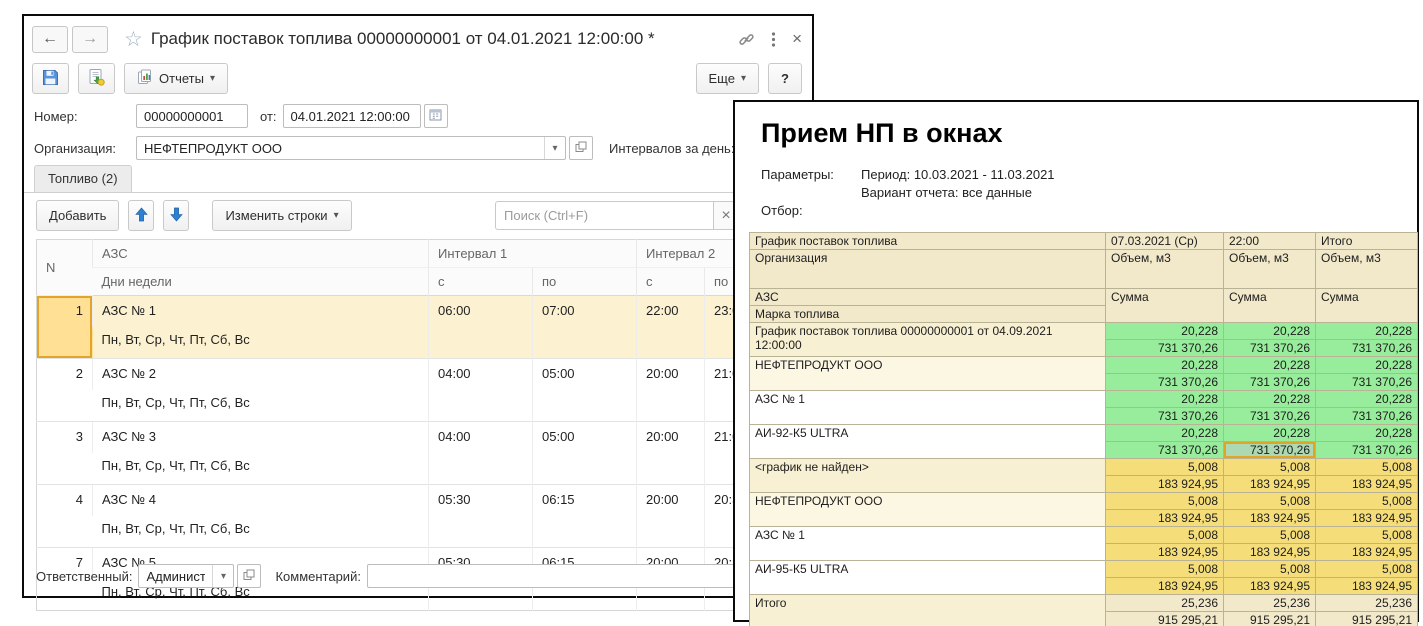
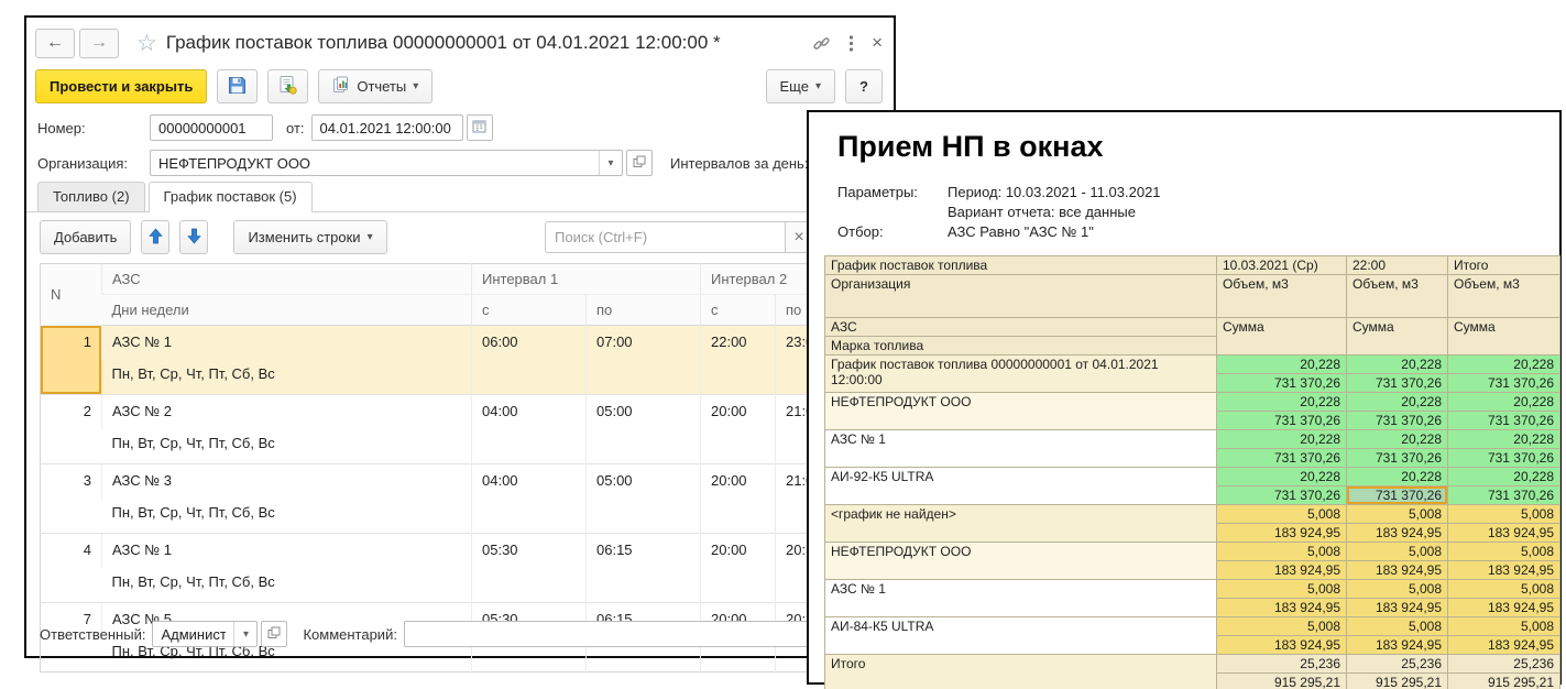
  ←
  →
  ☆
  График поставок топлива 00000000001 от 04.01.2021 12:00:00 *
  ×
+ Провести и закрыть
  Отчеты
  ▾
  Еще
  ▾
  ?
  Номер:
  00000000001
  от:
  04.01.2021 12:00:00
  Организация:
  НЕФТЕПРОДУКТ ООО
  ▾
  Интервалов за день
  Топливо (2)
+ График поставок (5)
  Добавить
  Изменить строки
  ▾
  Поиск (Ctrl+F)
  ×
  N	АЗС	Интервал 1	Интервал 2
  Дни недели	с	по	с	по
  1	АЗС № 1	06:00	07:00	22:00	23:
  Пн, Вт, Ср, Чт, Пт, Сб, Вс
  2	АЗС № 2	04:00	05:00	20:00	21:
  Пн, Вт, Ср, Чт, Пт, Сб, Вс
  3	АЗС № 3	04:00	05:00	20:00	21:
  Пн, Вт, Ср, Чт, Пт, Сб, Вс
- 4	АЗС № 4	05:30	06:15	20:00	20:
+ 4	АЗС № 1	05:30	06:15	20:00	20:
  Пн, Вт, Ср, Чт, Пт, Сб, Вс
  7	АЗС № 5	05:30	06:15	20:00	20:
  Пн, Вт, Ср, Чт, Пт, Сб, Вс
  Ответственный:
  Админист
  ▾
  Комментарий:
  Прием НП в окнах
  Параметры:
  Период: 10.03.2021 - 11.03.2021
  Вариант отчета: все данные
  Отбор:
+ АЗС Равно "АЗС № 1"
- График поставок топлива	07.03.2021 (Ср)	22:00	Итого
+ График поставок топлива	10.03.2021 (Ср)	22:00	Итого
  Организация	Объем, м3	Объем, м3	Объем, м3
  АЗС	Сумма	Сумма	Сумма
  Марка топлива
- График поставок топлива 00000000001 от 04.09.2021 12:00:00	20,228	20,228	20,228
+ График поставок топлива 00000000001 от 04.01.2021 12:00:00	20,228	20,228	20,228
  731 370,26	731 370,26	731 370,26
  НЕФТЕПРОДУКТ ООО	20,228	20,228	20,228
  731 370,26	731 370,26	731 370,26
  АЗС № 1	20,228	20,228	20,228
  731 370,26	731 370,26	731 370,26
  АИ-92-К5 ULTRA	20,228	20,228	20,228
  731 370,26	731 370,26	731 370,26
  <график не найден>	5,008	5,008	5,008
  183 924,95	183 924,95	183 924,95
  НЕФТЕПРОДУКТ ООО	5,008	5,008	5,008
  183 924,95	183 924,95	183 924,95
  АЗС № 1	5,008	5,008	5,008
  183 924,95	183 924,95	183 924,95
- АИ-95-К5 ULTRA	5,008	5,008	5,008
+ АИ-84-К5 ULTRA	5,008	5,008	5,008
  183 924,95	183 924,95	183 924,95
  Итого	25,236	25,236	25,236
  915 295,21	915 295,21	915 295,21
